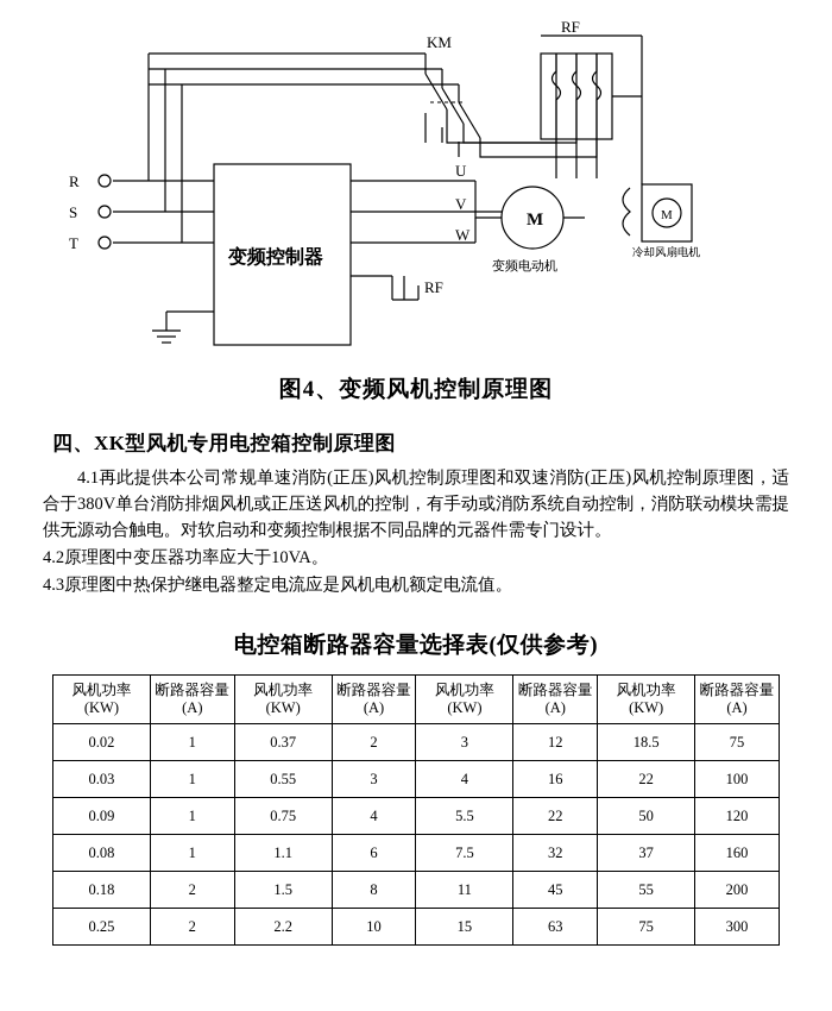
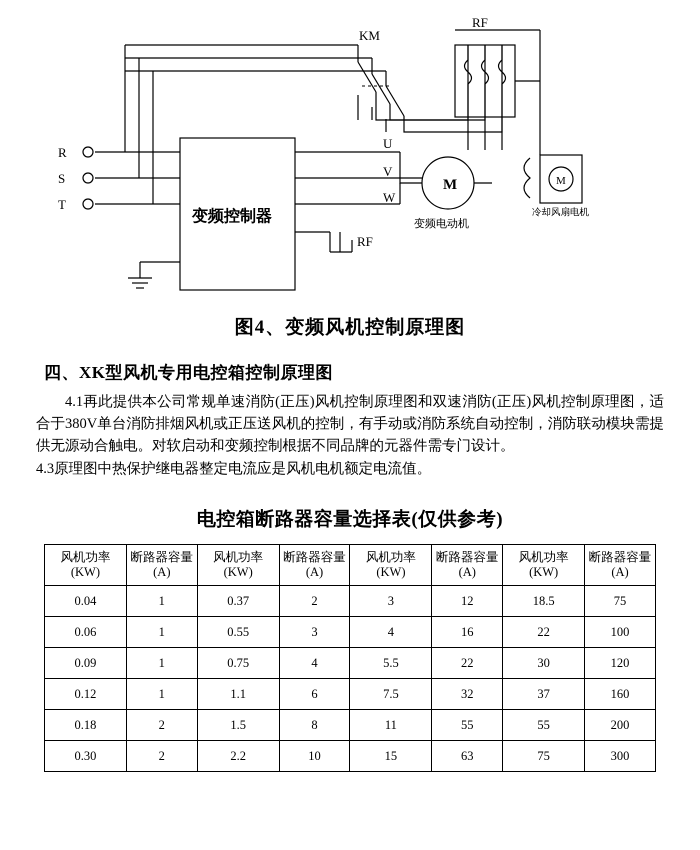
  R
  S
  T
  KM
  RF
  RF
  U
  V
  W
  M
  M
  变频控制器
  变频电动机
  冷却风扇电机
  图4、变频风机控制原理图
  四、XK型风机专用电控箱控制原理图
  4.1再此提供本公司常规单速消防(正压)风机控制原理图和双速消防(正压)风机控制原理图，适合于380V单台消防排烟风机或正压送风机的控制，有手动或消防系统自动控制，消防联动模块需提供无源动合触电。对软启动和变频控制根据不同品牌的元器件需专门设计。
- 4.2原理图中变压器功率应大于10VA。
  4.3原理图中热保护继电器整定电流应是风机电机额定电流值。
  电控箱断路器容量选择表(仅供参考)
  风机功率 (KW)	断路器容量 (A)	风机功率 (KW)	断路器容量 (A)	风机功率 (KW)	断路器容量 (A)	风机功率 (KW)	断路器容量 (A)
- 0.02	1	0.37	2	3	12	18.5	75
+ 0.04	1	0.37	2	3	12	18.5	75
- 0.03	1	0.55	3	4	16	22	100
+ 0.06	1	0.55	3	4	16	22	100
- 0.09	1	0.75	4	5.5	22	50	120
+ 0.09	1	0.75	4	5.5	22	30	120
- 0.08	1	1.1	6	7.5	32	37	160
+ 0.12	1	1.1	6	7.5	32	37	160
- 0.18	2	1.5	8	11	45	55	200
+ 0.18	2	1.5	8	11	55	55	200
- 0.25	2	2.2	10	15	63	75	300
+ 0.30	2	2.2	10	15	63	75	300
